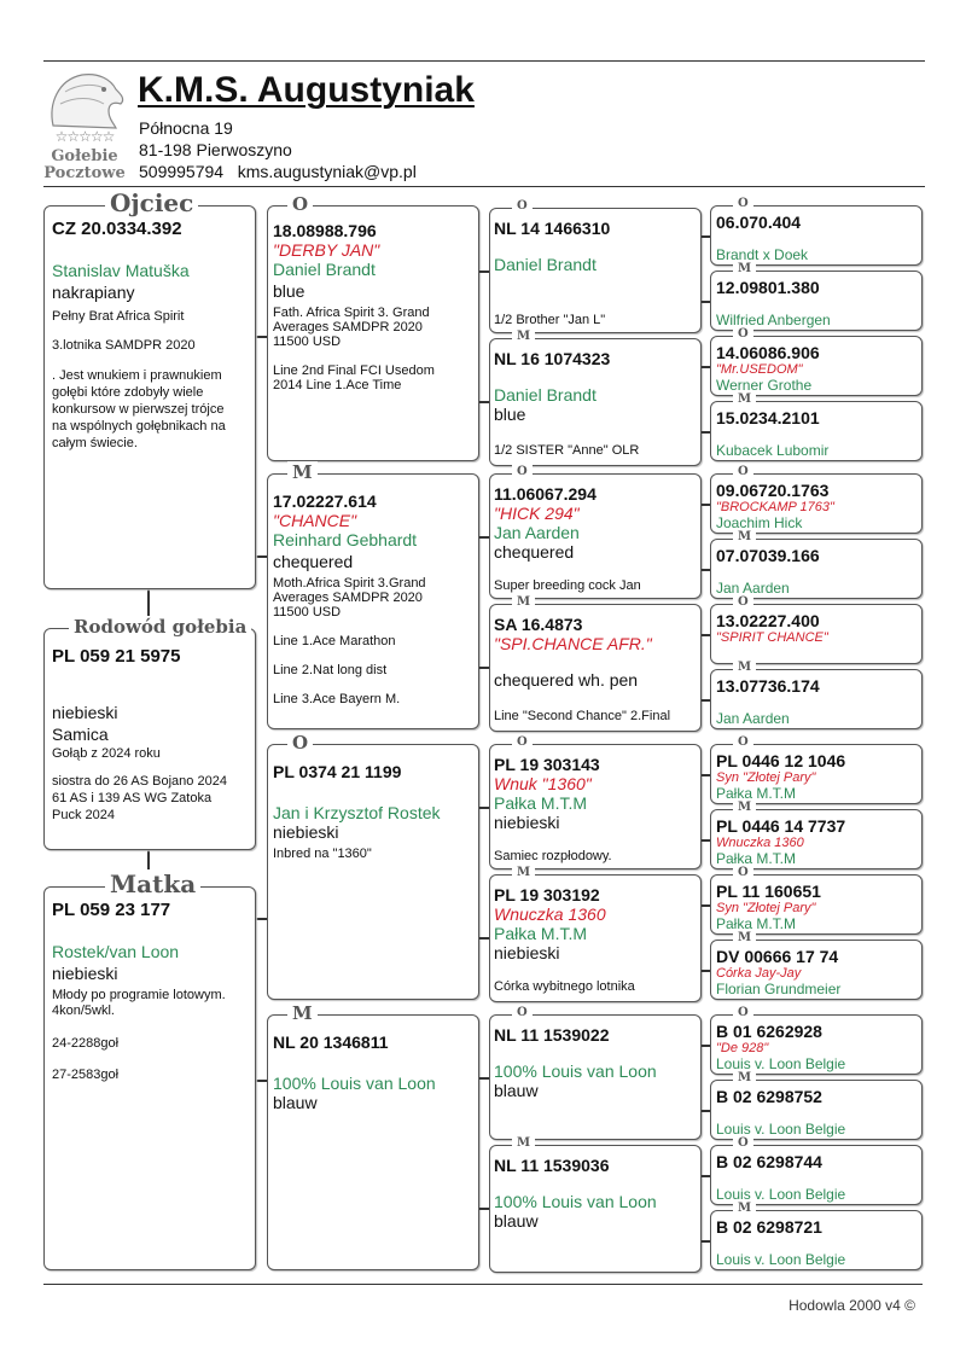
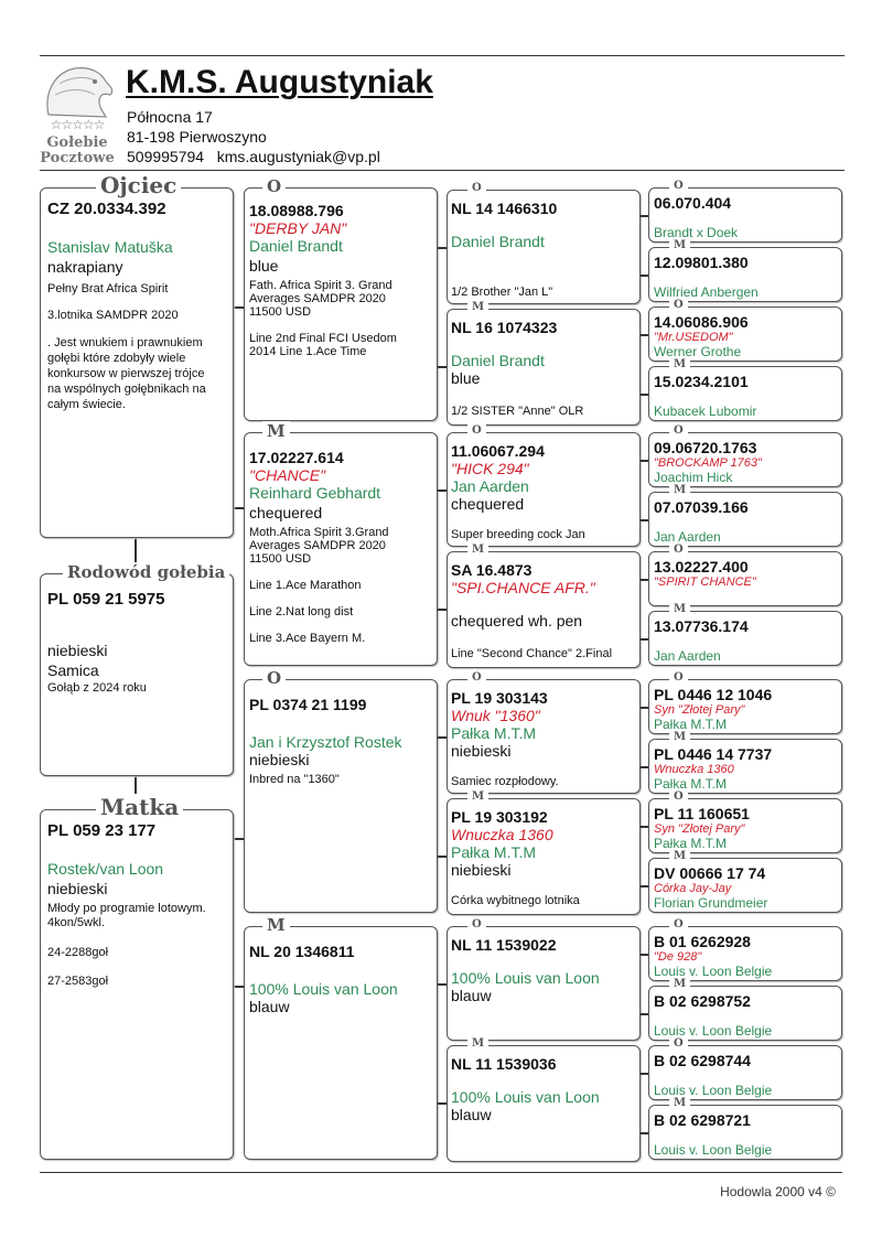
  ☆☆☆☆☆
  Gołebie
  Pocztowe
  K.M.S. Augustyniak
- Północna 19
+ Północna 17
  81-198 Pierwoszyno
  509995794 kms.augustyniak@vp.pl
  Ojciec
  CZ 20.0334.392
  Stanislav Matuška
  nakrapiany
  Pełny Brat Africa Spirit
  3.lotnika SAMDPR 2020
  . Jest wnukiem i prawnukiem
  gołębi które zdobyły wiele
  konkursow w pierwszej trójce
  na wspólnych gołębnikach na
  całym świecie.
  Rodowód gołebia
  PL 059 21 5975
  niebieski
  Samica
  Gołąb z 2024 roku
- siostra do 26 AS Bojano 2024
- 61 AS i 139 AS WG Zatoka
- Puck 2024
  Matka
  PL 059 23 177
  Rostek/van Loon
  niebieski
  Młody po programie lotowym.
  4kon/5wkl.
  24-2288goł
  27-2583goł
  O
  18.08988.796
  "DERBY JAN"
  Daniel Brandt
  blue
  Fath. Africa Spirit 3. Grand
  Averages SAMDPR 2020
  11500 USD
  Line 2nd Final FCI Usedom
  2014 Line 1.Ace Time
  M
  17.02227.614
  "CHANCE"
  Reinhard Gebhardt
  chequered
  Moth.Africa Spirit 3.Grand
  Averages SAMDPR 2020
  11500 USD
  Line 1.Ace Marathon
  Line 2.Nat long dist
  Line 3.Ace Bayern M.
  O
  PL 0374 21 1199
  Jan i Krzysztof Rostek
  niebieski
  Inbred na "1360"
  M
  NL 20 1346811
  100% Louis van Loon
  blauw
  O
  NL 14 1466310
  Daniel Brandt
  1/2 Brother "Jan L"
  M
  NL 16 1074323
  Daniel Brandt
  blue
  1/2 SISTER "Anne" OLR
  O
  11.06067.294
  "HICK 294"
  Jan Aarden
  chequered
  Super breeding cock Jan
  M
  SA 16.4873
  "SPI.CHANCE AFR."
  chequered wh. pen
  Line "Second Chance" 2.Final
  O
  PL 19 303143
  Wnuk "1360"
  Pałka M.T.M
  niebieski
  Samiec rozpłodowy.
  M
  PL 19 303192
  Wnuczka 1360
  Pałka M.T.M
  niebieski
  Córka wybitnego lotnika
  O
  NL 11 1539022
  100% Louis van Loon
  blauw
  M
  NL 11 1539036
  100% Louis van Loon
  blauw
  O
  06.070.404
  Brandt x Doek
  M
  12.09801.380
  Wilfried Anbergen
  O
  14.06086.906
  "Mr.USEDOM"
  Werner Grothe
  M
  15.0234.2101
  Kubacek Lubomir
  O
  09.06720.1763
  "BROCKAMP 1763"
  Joachim Hick
  M
  07.07039.166
  Jan Aarden
  O
  13.02227.400
  "SPIRIT CHANCE"
  M
  13.07736.174
  Jan Aarden
  O
  PL 0446 12 1046
  Syn "Złotej Pary"
  Pałka M.T.M
  M
  PL 0446 14 7737
  Wnuczka 1360
  Pałka M.T.M
  O
  PL 11 160651
  Syn "Złotej Pary"
  Pałka M.T.M
  M
  DV 00666 17 74
  Córka Jay-Jay
  Florian Grundmeier
  O
  B 01 6262928
  "De 928"
  Louis v. Loon Belgie
  M
  B 02 6298752
  Louis v. Loon Belgie
  O
  B 02 6298744
  Louis v. Loon Belgie
  M
  B 02 6298721
  Louis v. Loon Belgie
  Hodowla 2000 v4 ©
